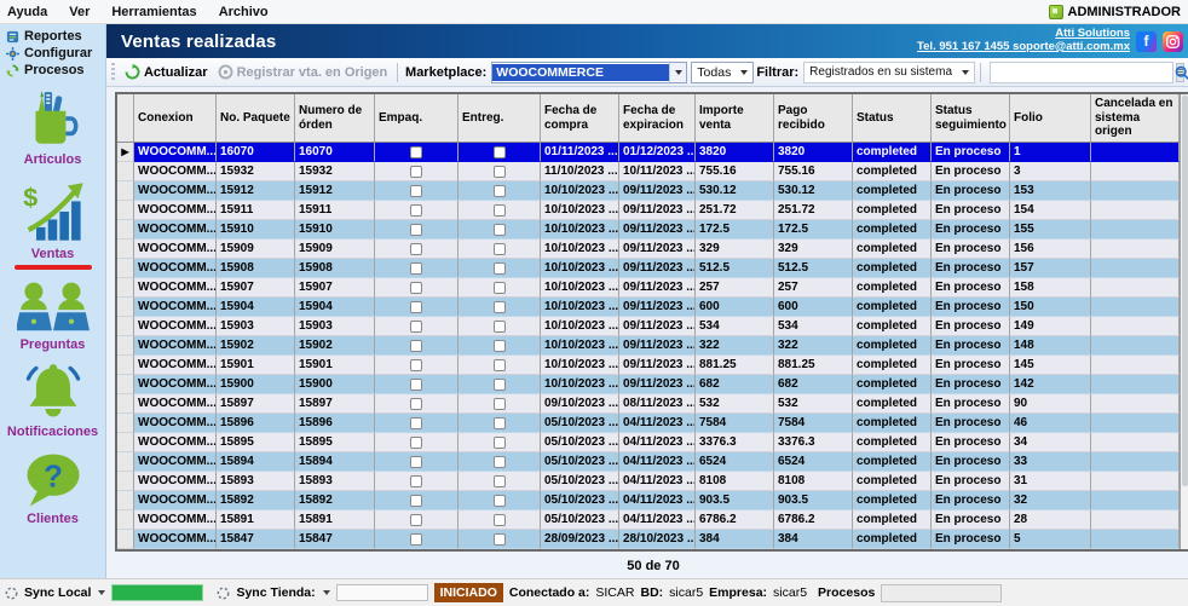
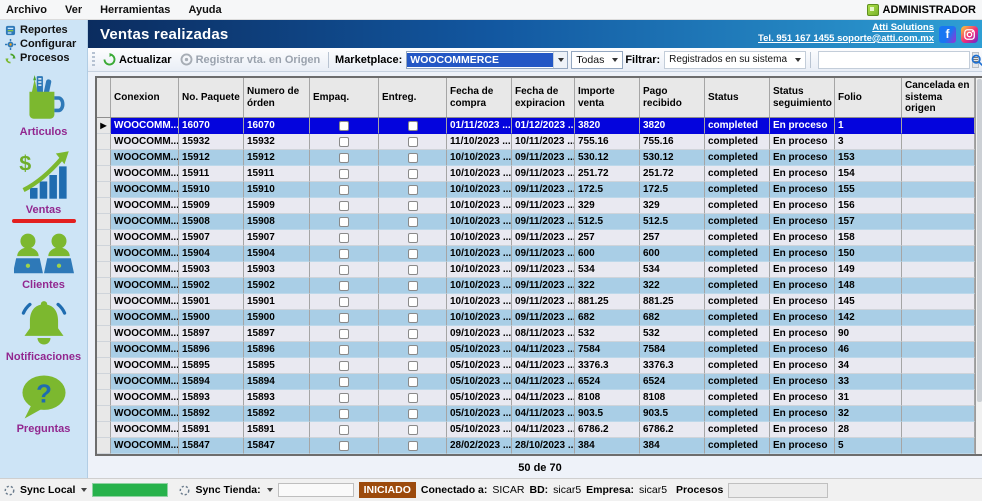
- Ayuda
+ Archivo
  Ver
  Herramientas
- Archivo
+ Ayuda
  ADMINISTRADOR
  Reportes
  Configurar
  Procesos
  Articulos
  $
  Ventas
- Preguntas
+ Clientes
  Notificaciones
  ?
- Clientes
+ Preguntas
  Ventas realizadas
  Atti Solutions
  Tel. 951 167 1455 soporte@atti.com.mx
  f
  Actualizar
  Registrar vta. en Origen
  Marketplace:
  WOOCOMMERCE
  Todas
  Filtrar:
  Registrados en su sistema
  Conexion
  No. Paquete
  Numero de órden
  Empaq.
  Entreg.
  Fecha de compra
  Fecha de expiracion
  Importe venta
  Pago recibido
  Status
  Status seguimiento
  Folio
  Cancelada en sistema origen
  ▶
  WOOCOMM...
  16070
  16070
  01/11/2023 ...
  01/12/2023 ..
  3820
  3820
  completed
  En proceso
  1
  WOOCOMM...
  15932
  15932
  11/10/2023 ...
  10/11/2023 ..
  755.16
  755.16
  completed
  En proceso
  3
  WOOCOMM...
  15912
  15912
  10/10/2023 ...
  09/11/2023 ..
  530.12
  530.12
  completed
  En proceso
  153
  WOOCOMM...
  15911
  15911
  10/10/2023 ...
  09/11/2023 ..
  251.72
  251.72
  completed
  En proceso
  154
  WOOCOMM...
  15910
  15910
  10/10/2023 ...
  09/11/2023 ..
  172.5
  172.5
  completed
  En proceso
  155
  WOOCOMM...
  15909
  15909
  10/10/2023 ...
  09/11/2023 ..
  329
  329
  completed
  En proceso
  156
  WOOCOMM...
  15908
  15908
  10/10/2023 ...
  09/11/2023 ..
  512.5
  512.5
  completed
  En proceso
  157
  WOOCOMM...
  15907
  15907
  10/10/2023 ...
  09/11/2023 ..
  257
  257
  completed
  En proceso
  158
  WOOCOMM...
  15904
  15904
  10/10/2023 ...
  09/11/2023 ..
  600
  600
  completed
  En proceso
  150
  WOOCOMM...
  15903
  15903
  10/10/2023 ...
  09/11/2023 ..
  534
  534
  completed
  En proceso
  149
  WOOCOMM...
  15902
  15902
  10/10/2023 ...
  09/11/2023 ..
  322
  322
  completed
  En proceso
  148
  WOOCOMM...
  15901
  15901
  10/10/2023 ...
  09/11/2023 ..
  881.25
  881.25
  completed
  En proceso
  145
  WOOCOMM...
  15900
  15900
  10/10/2023 ...
  09/11/2023 ..
  682
  682
  completed
  En proceso
  142
  WOOCOMM...
  15897
  15897
  09/10/2023 ...
  08/11/2023 ..
  532
  532
  completed
  En proceso
  90
  WOOCOMM...
  15896
  15896
  05/10/2023 ...
  04/11/2023 ..
  7584
  7584
  completed
  En proceso
  46
  WOOCOMM...
  15895
  15895
  05/10/2023 ...
  04/11/2023 ..
  3376.3
  3376.3
  completed
  En proceso
  34
  WOOCOMM...
  15894
  15894
  05/10/2023 ...
  04/11/2023 ..
  6524
  6524
  completed
  En proceso
  33
  WOOCOMM...
  15893
  15893
  05/10/2023 ...
  04/11/2023 ..
  8108
  8108
  completed
  En proceso
  31
  WOOCOMM...
  15892
  15892
  05/10/2023 ...
  04/11/2023 ..
  903.5
  903.5
  completed
  En proceso
  32
  WOOCOMM...
  15891
  15891
  05/10/2023 ...
  04/11/2023 ..
  6786.2
  6786.2
  completed
  En proceso
  28
  WOOCOMM...
  15847
  15847
- 28/09/2023 ...
+ 28/02/2023 ...
  28/10/2023 ..
  384
  384
  completed
  En proceso
  5
  50 de 70
  Sync Local
  Sync Tienda:
  INICIADO
  Conectado a:
  SICAR
  BD:
  sicar5
  Empresa:
  sicar5
  Procesos
